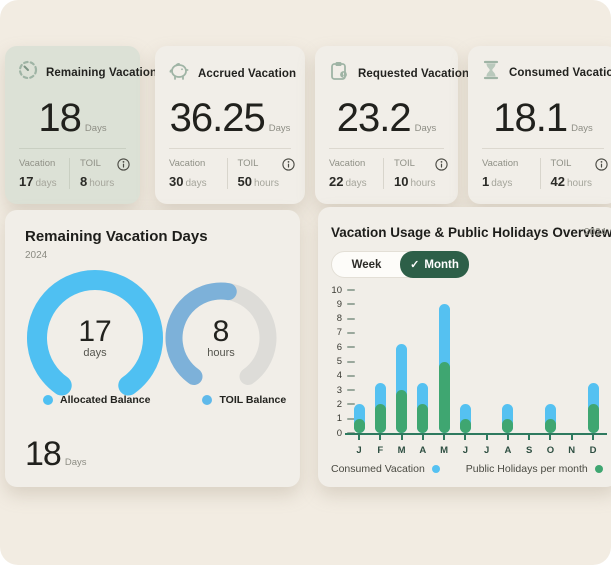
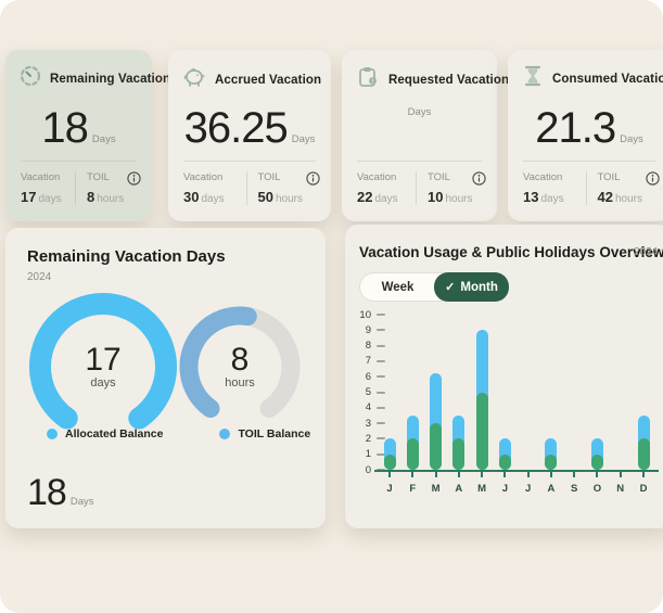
  Remaining Vacation
  18
  Days
  Vacation
  17 days
  TOIL
  8 hours
  Accrued Vacation
  36.25
  Days
  Vacation
  30 days
  TOIL
  50 hours
  Requested Vacation
- 23.2
  Days
  Vacation
  22 days
  TOIL
  10 hours
  Consumed Vacatio
- 18.1
+ 21.3
  Days
  Vacation
- 1 days
+ 13 days
  TOIL
  42 hours
  Remaining Vacation Days
  2024
  17
  days
  8
  hours
  Allocated Balance
  TOIL Balance
  18
  Days
  Vacation Usage & Public Holidays Overview
  2024
  Week
  ✓
  Month
  0
  1
  2
  3
  4
  5
  6
  7
  8
  9
  10
  J
  F
  M
  A
  M
  J
  J
  A
  S
  O
  N
  D
- Consumed Vacation
- Public Holidays per month
